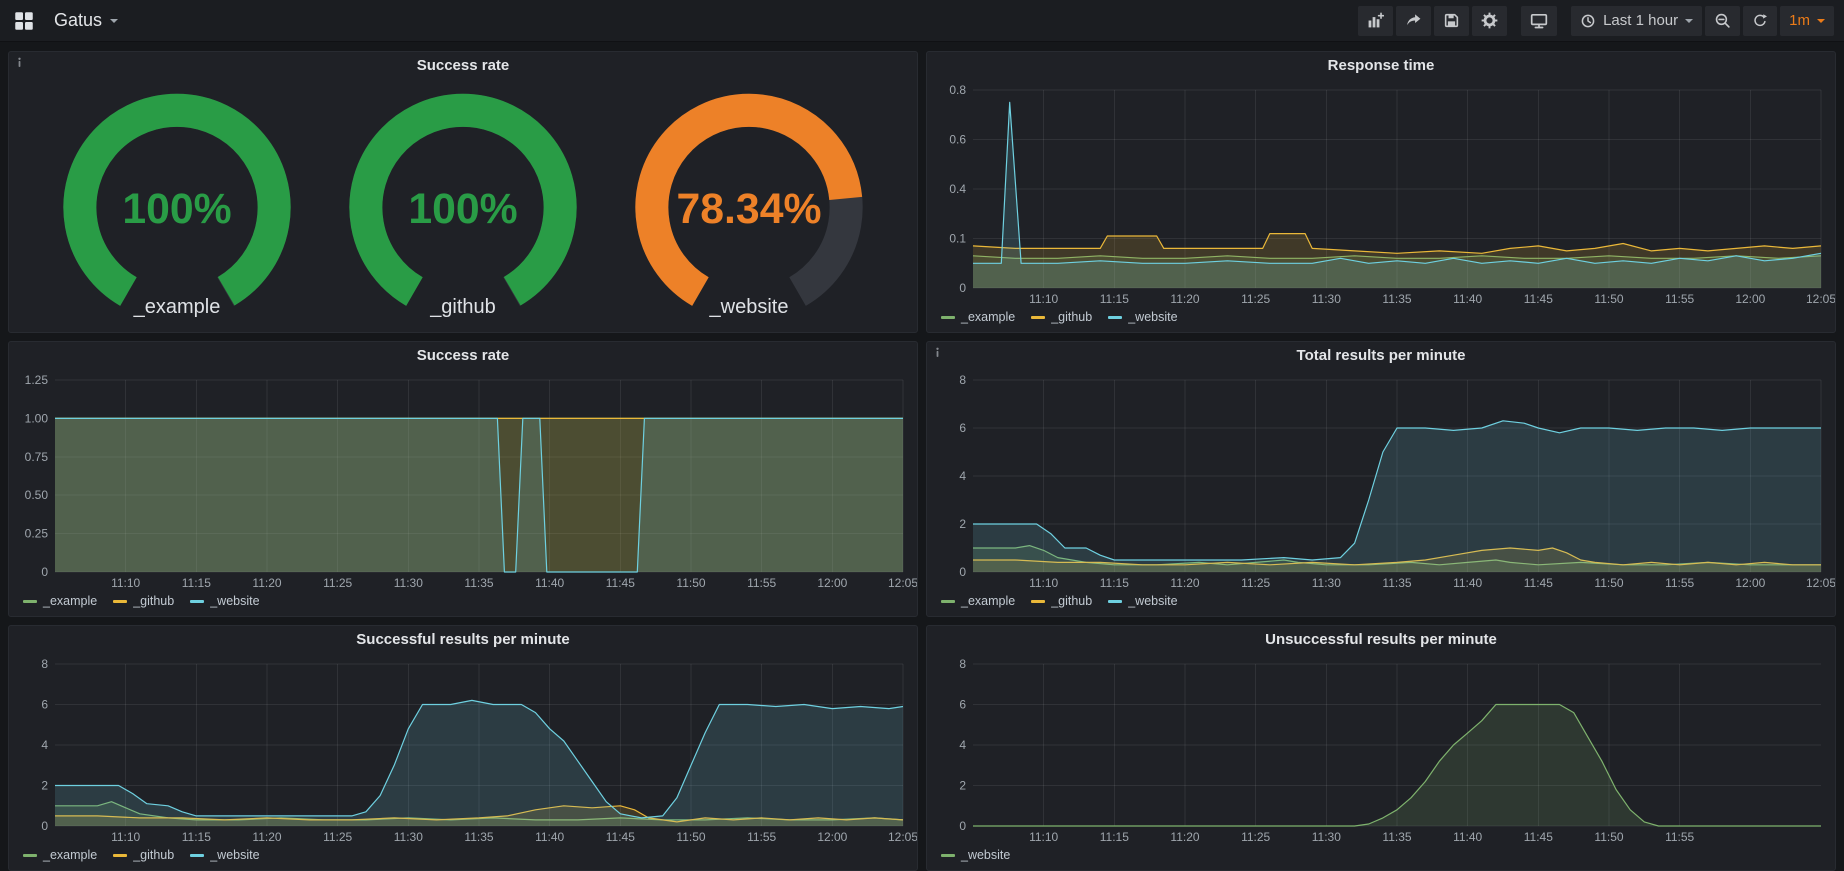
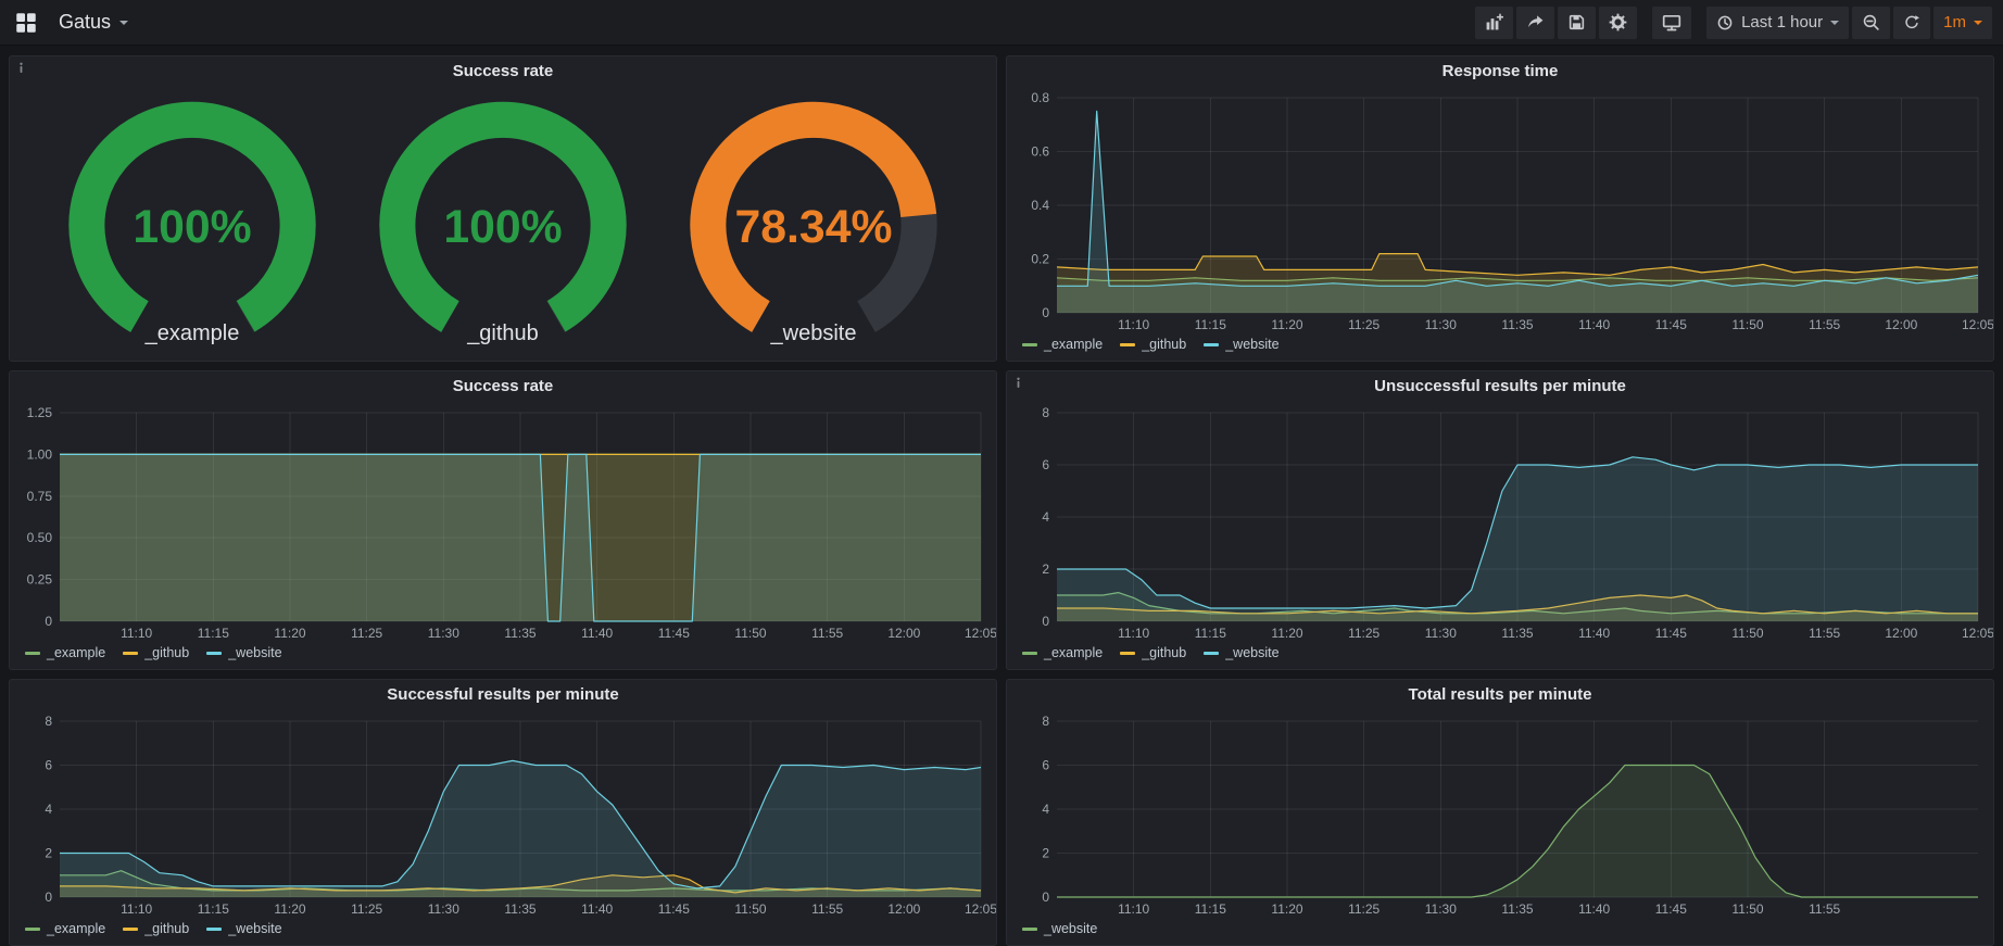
  Gatus
  Last 1 hour
  1m
  Success rate
  100%
  _example
  100%
  _github
  78.34%
  _website
  Response time
  11:10
  11:15
  11:20
  11:25
  11:30
  11:35
  11:40
  11:45
  11:50
  11:55
  12:00
  12:05
  0
- 0.1
+ 0.2
  0.4
  0.6
  0.8
  _example
  _github
  _website
  Success rate
  11:10
  11:15
  11:20
  11:25
  11:30
  11:35
  11:40
  11:45
  11:50
  11:55
  12:00
  12:05
  0
  0.25
  0.50
  0.75
  1.00
  1.25
  _example
  _github
  _website
- Total results per minute
+ Unsuccessful results per minute
  11:10
  11:15
  11:20
  11:25
  11:30
  11:35
  11:40
  11:45
  11:50
  11:55
  12:00
  12:05
  0
  2
  4
  6
  8
  _example
  _github
  _website
  Successful results per minute
  11:10
  11:15
  11:20
  11:25
  11:30
  11:35
  11:40
  11:45
  11:50
  11:55
  12:00
  12:05
  0
  2
  4
  6
  8
  _example
  _github
  _website
- Unsuccessful results per minute
+ Total results per minute
  11:10
  11:15
  11:20
  11:25
  11:30
  11:35
  11:40
  11:45
  11:50
  11:55
  0
  2
  4
  6
  8
  _website
